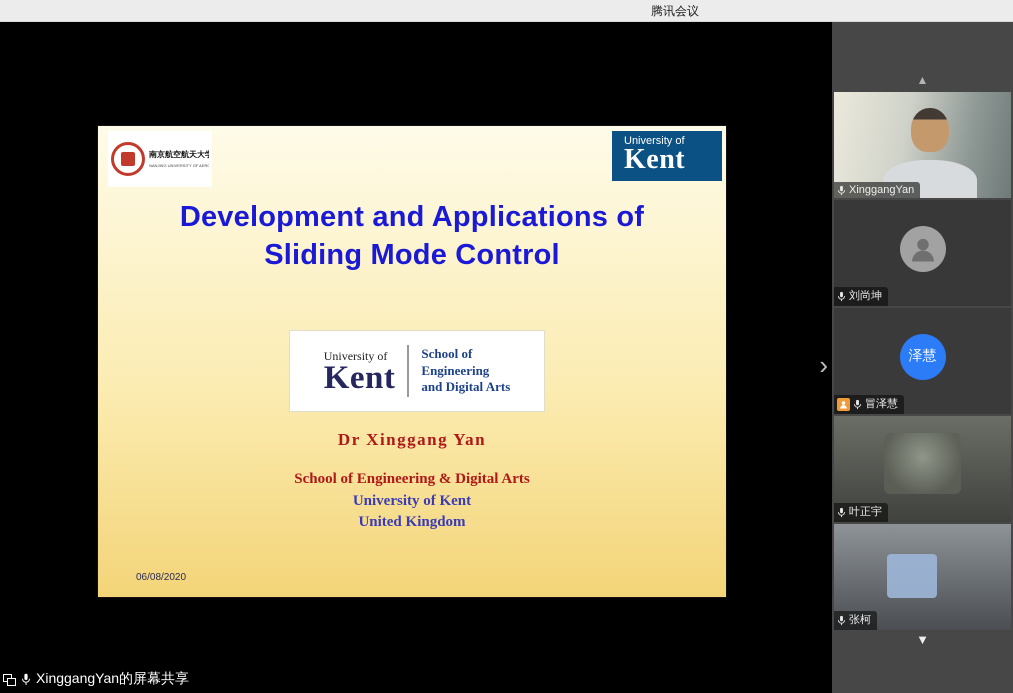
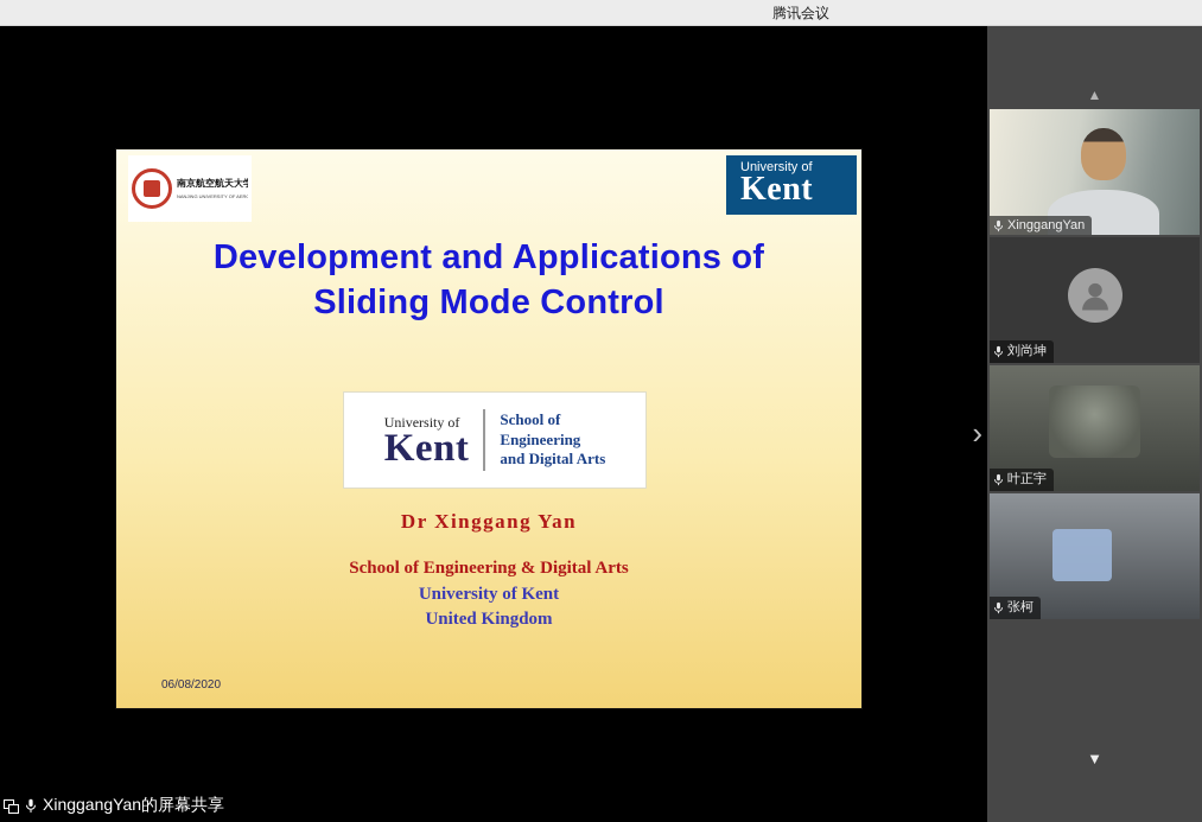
  腾讯会议
  南京航空航天大
  University of
  Kent
  Development and Applications of
  Sliding Mode Control
  University of
  Kent
  School of
  Engineering
  and Digital Arts
  Dr Xinggang Yan
  School of Engineering & Digital Arts
  University of Kent
  United Kingdom
  06/08/2020
  ›
  XinggangYan的屏幕共享
  ▲
  XinggangYan
  刘尚坤
- 泽慧
- 冒泽慧
  叶正宇
  张柯
  ▼
